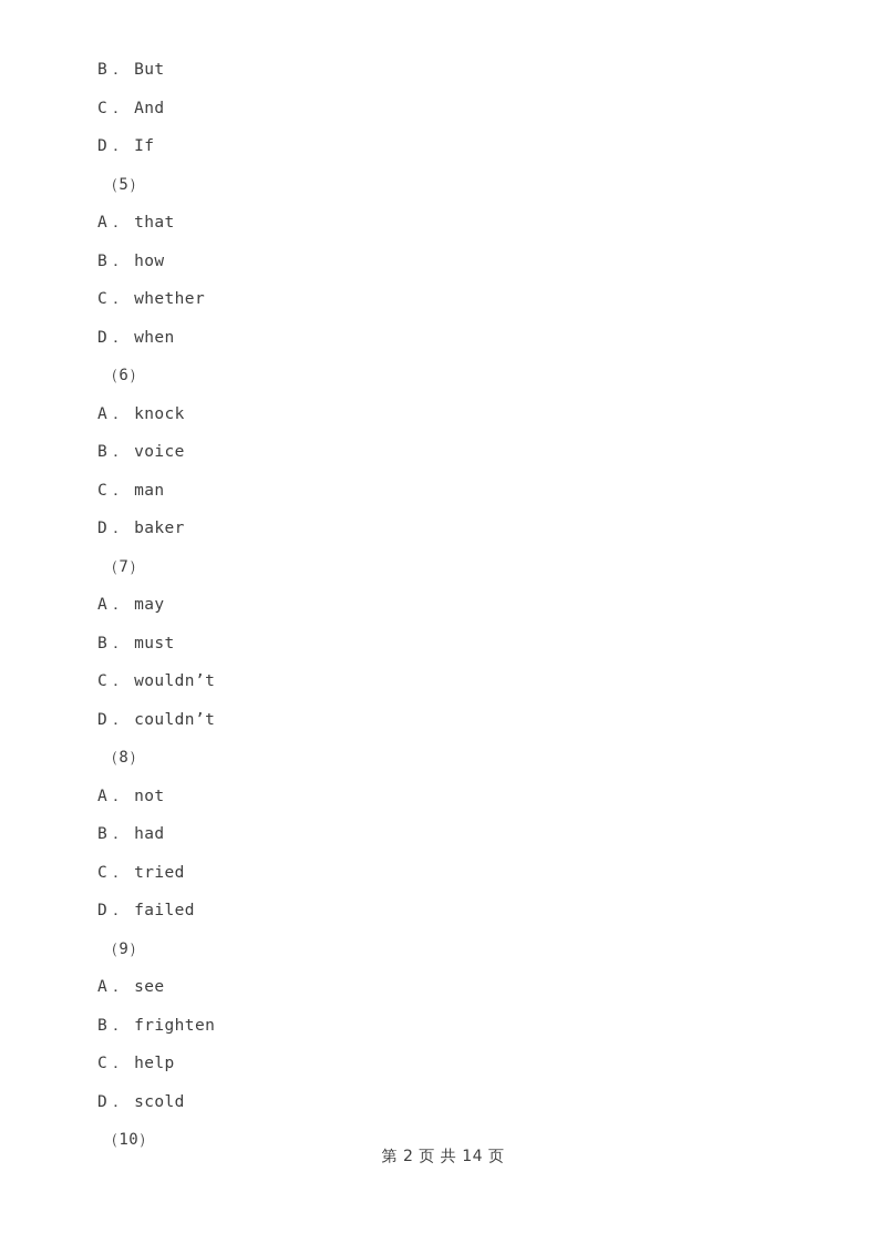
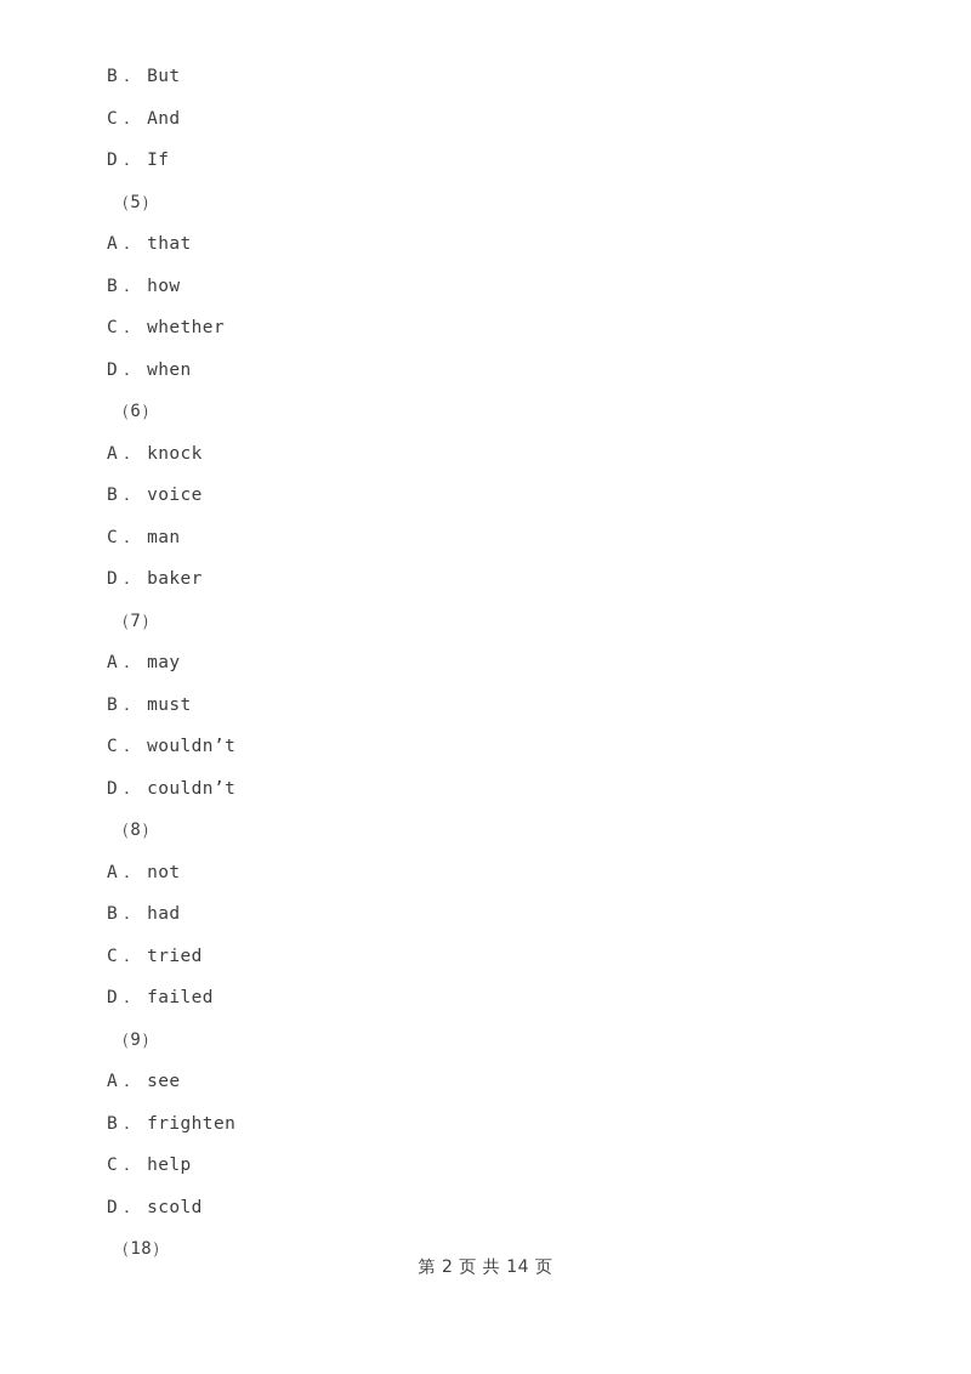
  B． But
  C． And
  D． If
  （5）
  A． that
  B． how
  C． whether
  D． when
  （6）
  A． knock
  B． voice
  C． man
  D． baker
  （7）
  A． may
  B． must
  C． wouldn’t
  D． couldn’t
  （8）
  A． not
  B． had
  C． tried
  D． failed
  （9）
  A． see
  B． frighten
  C． help
  D． scold
- （10）
+ （18）
  第 2 页 共 14 页
